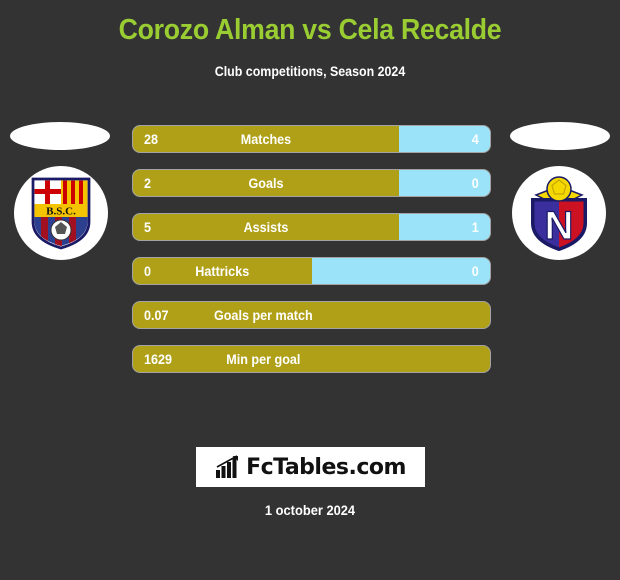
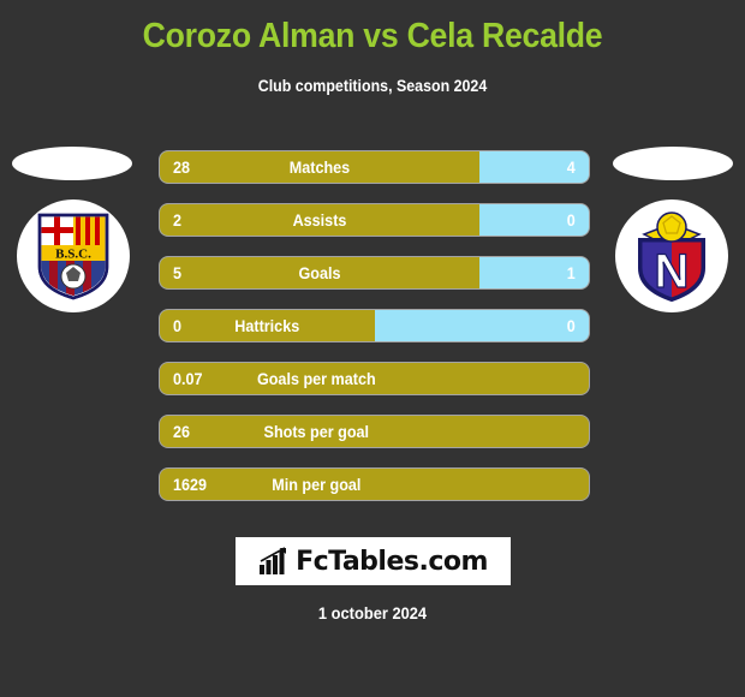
  Corozo Alman vs Cela Recalde
  Club competitions, Season 2024
  B.S.C.
  N
  28
  Matches
  4
  2
- Goals
+ Assists
  0
  5
- Assists
+ Goals
  1
  0
  Hattricks
  0
  0.07
  Goals per match
+ 26
+ Shots per goal
  1629
  Min per goal
  FcTables.com
  1 october 2024
